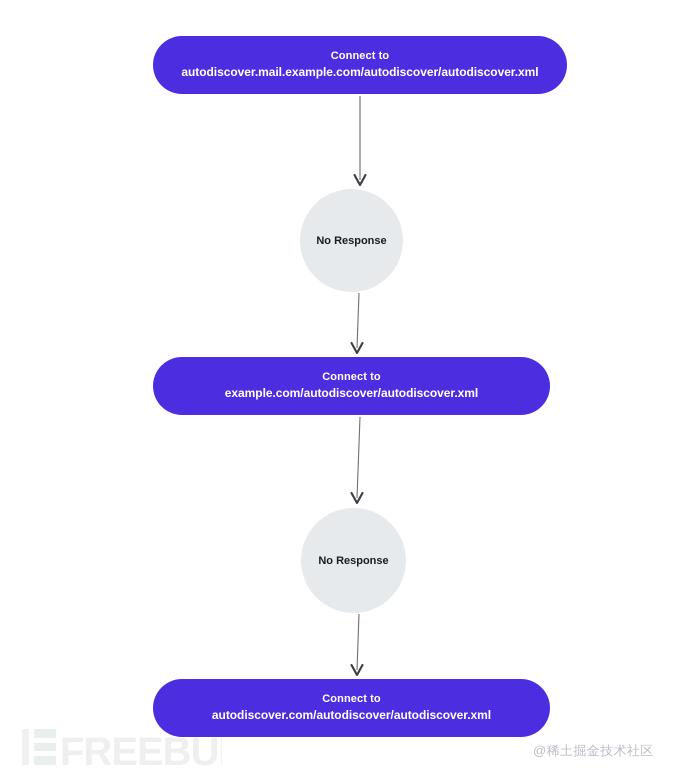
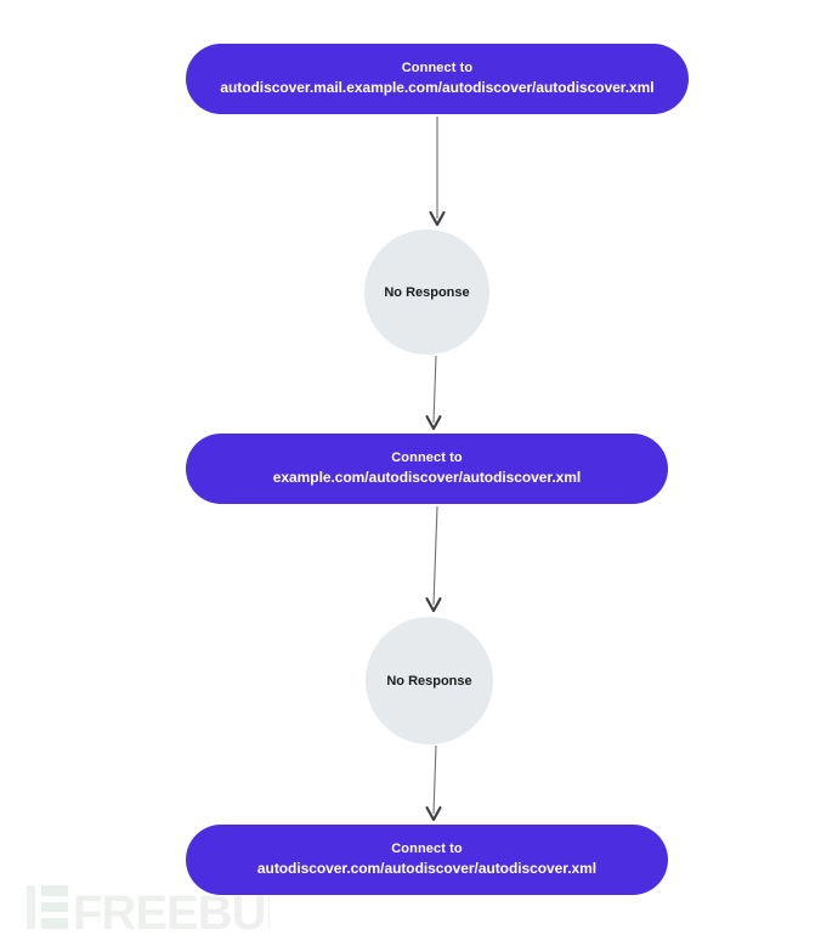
  Connect to
  autodiscover.mail.example.com/autodiscover/autodiscover.xml
  No Response
  Connect to
  example.com/autodiscover/autodiscover.xml
  No Response
  Connect to
  autodiscover.com/autodiscover/autodiscover.xml
  FREEBU
- @稀土掘金技术社区
